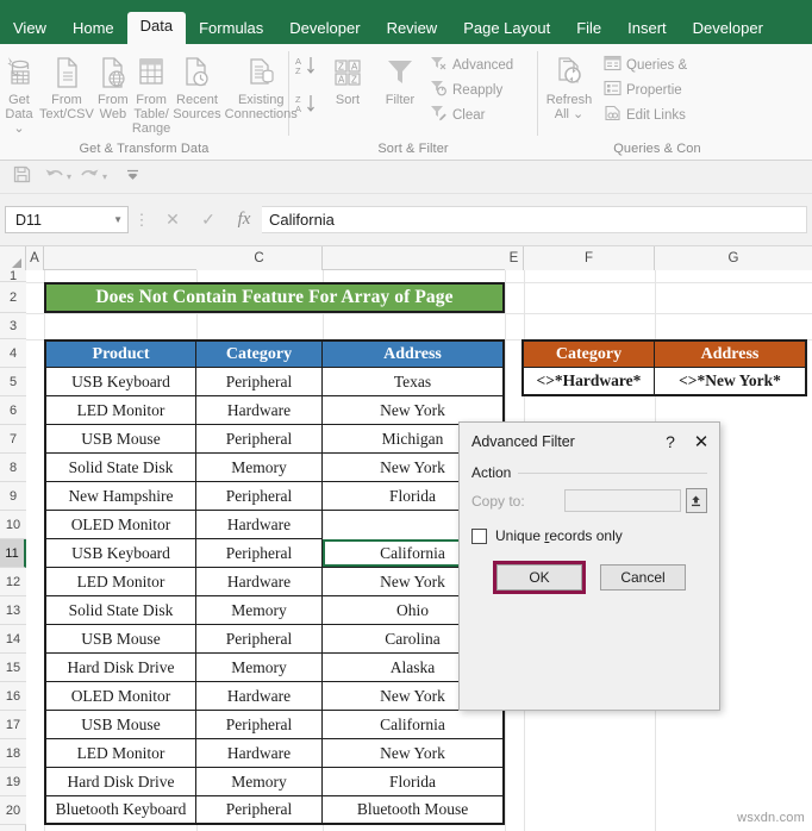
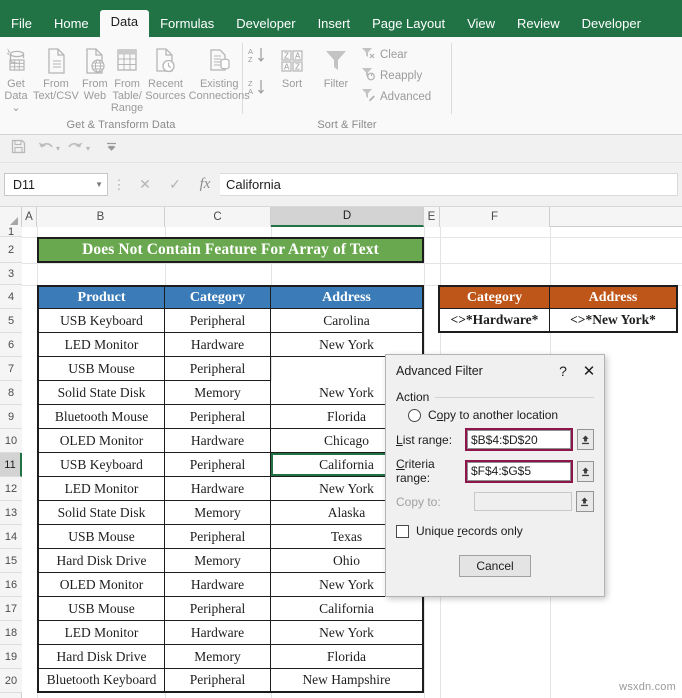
- View
+ File
  Home
  Data
  Formulas
  Developer
- Review
+ Insert
  Page Layout
- File
+ View
- Insert
+ Review
  Developer
  Get
  Data ⌄
  From
  Text/CSV
  From
  Web
  From Table/
  Range
  Recent
  Sources
  Existing
  Connections
  Get & Transform Data
  A
  Z
  Z
  A
  Z
  A
  A
  Z
  Sort
  Filter
- Advanced
+ Clear
  Reapply
- Clear
+ Advanced
  Sort & Filter
- Refresh
- All ⌄
- Queries &
- Propertie
- Edit Links
- Queries & Con
  ▾
  ▾
  D11
  ▼
  ⋮
  ✕
  ✓
  fx
  California
  A
+ B
  C
+ D
  E
  F
- G
  1
  2
  3
  4
  5
  6
  7
  8
  9
  10
  11
  12
  13
  14
  15
  16
  17
  18
  19
  20
- Does Not Contain Feature For Array of Page
+ Does Not Contain Feature For Array of Text
  Product
  Category
  Address
  USB Keyboard
  Peripheral
- Texas
+ Carolina
  LED Monitor
  Hardware
  New York
  USB Mouse
  Peripheral
- Michigan
  Solid State Disk
  Memory
  New York
- New Hampshire
+ Bluetooth Mouse
  Peripheral
  Florida
  OLED Monitor
  Hardware
+ Chicago
  USB Keyboard
  Peripheral
  California
  LED Monitor
  Hardware
  New York
  Solid State Disk
  Memory
- Ohio
+ Alaska
  USB Mouse
  Peripheral
- Carolina
+ Texas
  Hard Disk Drive
  Memory
- Alaska
+ Ohio
  OLED Monitor
  Hardware
  New York
  USB Mouse
  Peripheral
  California
  LED Monitor
  Hardware
  New York
  Hard Disk Drive
  Memory
  Florida
  Bluetooth Keyboard
  Peripheral
- Bluetooth Mouse
+ New Hampshire
  Category
  Address
  <>*Hardware*
  <>*New York*
  Advanced Filter
  ?
  ✕
  Action
+ Copy to another location
+ List range:
+ $B$4:$D$20
+ Criteria range:
+ $F$4:$G$5
  Copy to:
  Unique records only
- OK
  Cancel
  wsxdn.com
